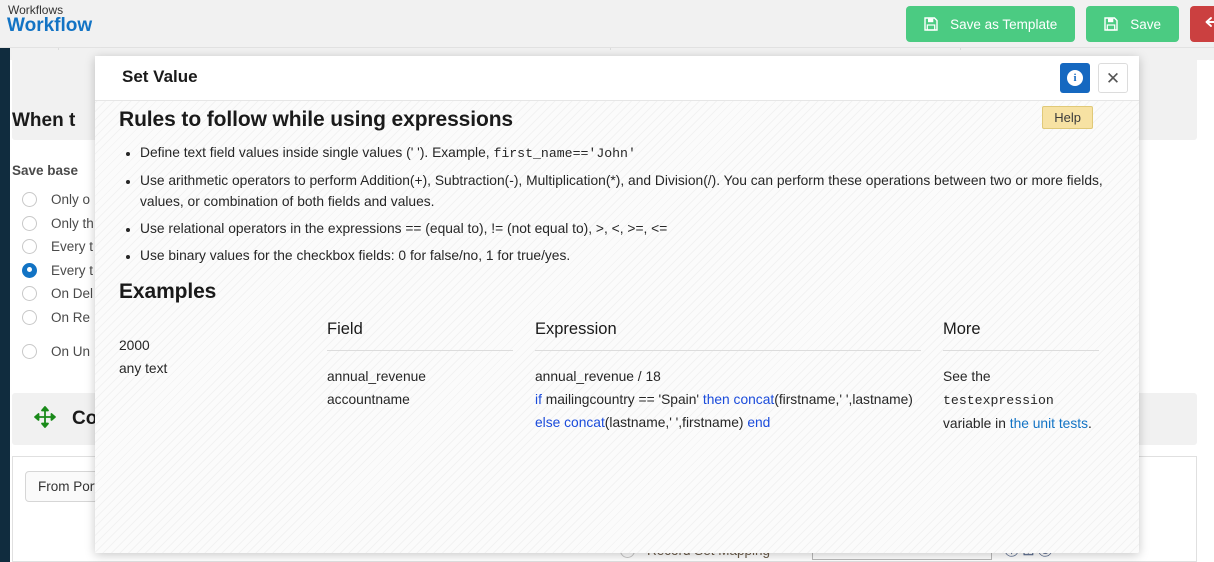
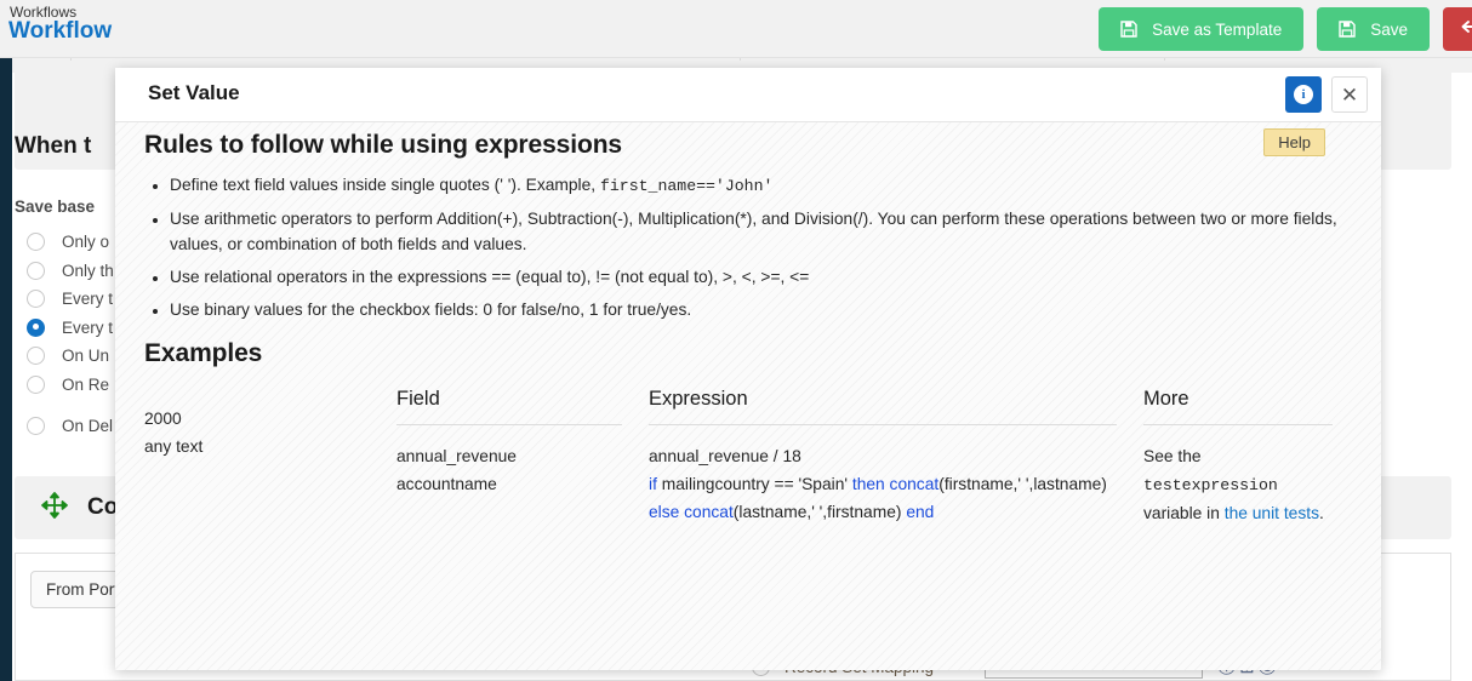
  Workflows
  Workflow
  Save as Template
  Save
  When t
  Save base
  Only o
  Only th
  Every t
  Every t
- On Del
+ On Un
  On Re
- On Un
+ On Del
  Co
  From Por
  Set Value
  i
  ✕
  Help
  Rules to follow while using expressions
- Define text field values inside single values (' '). Example, first_name=='John'
+ Define text field values inside single quotes (' '). Example, first_name=='John'
  Use arithmetic operators to perform Addition(+), Subtraction(-), Multiplication(*), and Division(/). You can perform these operations between two or more fields, values, or combination of both fields and values.
  Use relational operators in the expressions == (equal to), != (not equal to), >, <, >=, <=
  Use binary values for the checkbox fields: 0 for false/no, 1 for true/yes.
  Examples
  2000
  any text
  Field
  annual_revenue
  accountname
  Expression
  annual_revenue / 18
  if mailingcountry == 'Spain' then concat(firstname,' ',lastname) else concat(lastname,' ',firstname) end
  More
  See the testexpression variable in the unit tests.
